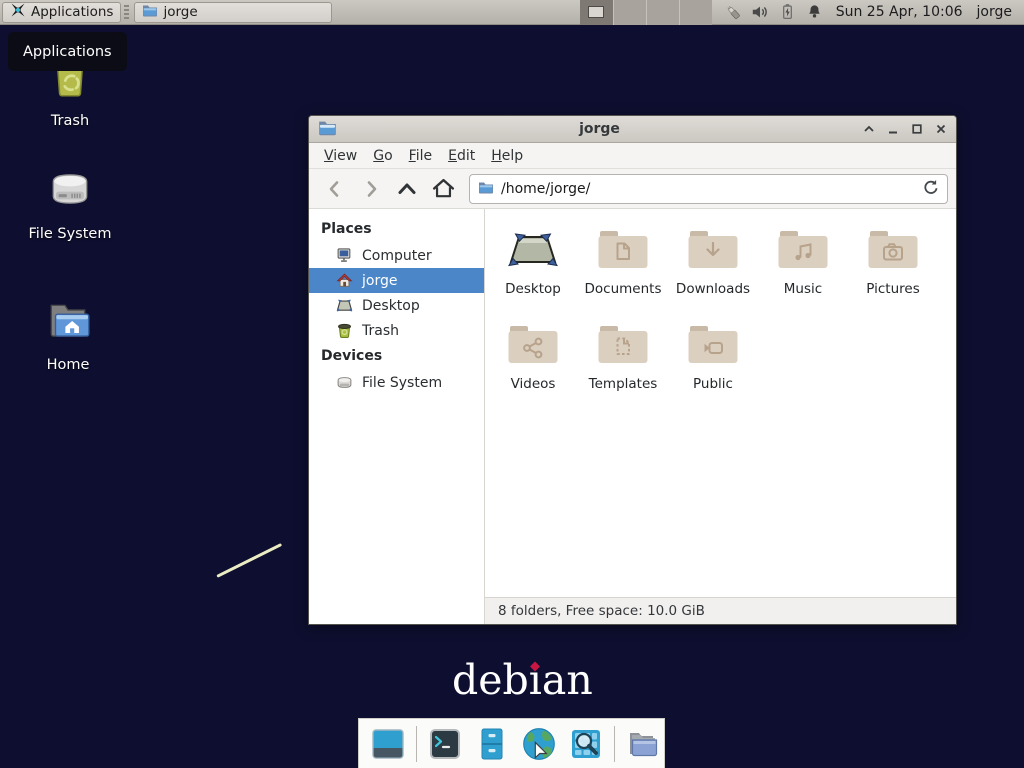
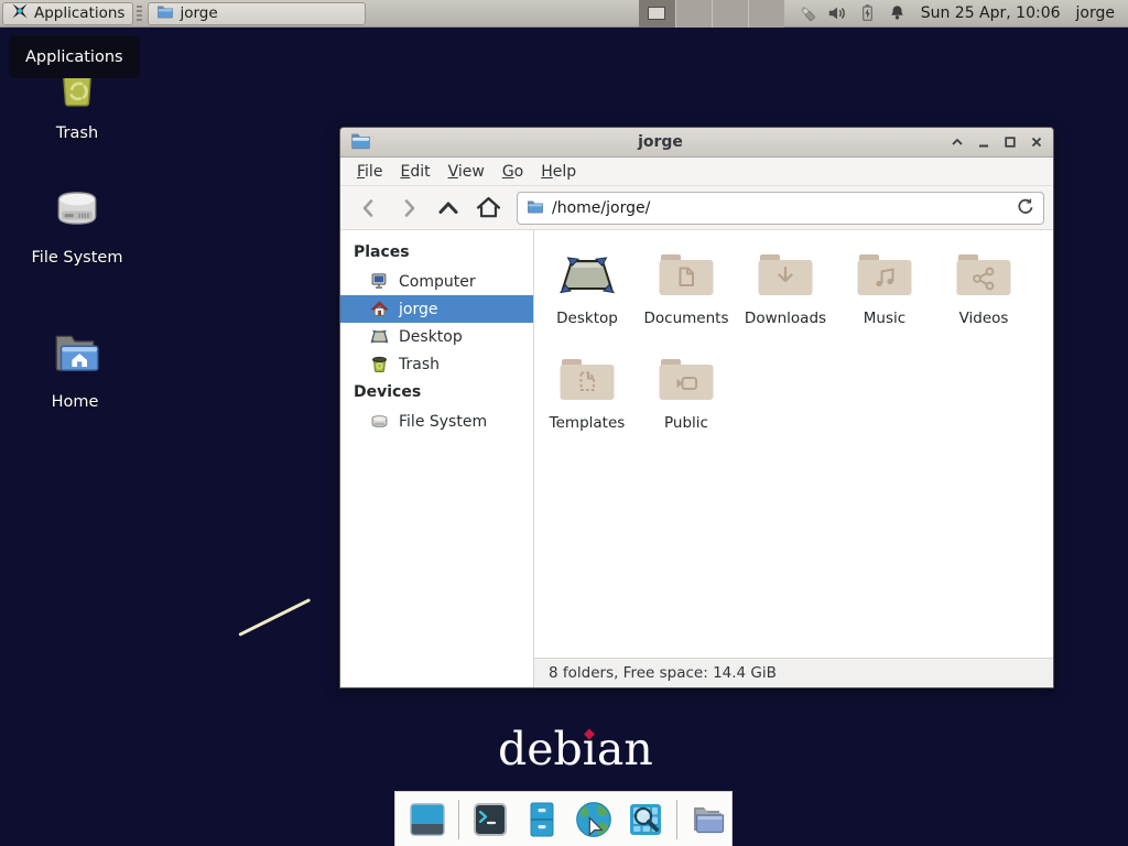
  Applications
  jorge
  Sun 25 Apr, 10:06
  jorge
  Applications
  Trash
  File System
  Home
  debıan
  jorge
- View
+ File
- Go
+ Edit
- File
+ View
- Edit
+ Go
  Help
  /home/jorge/
  Places
  Computer
  jorge
  Desktop
  Trash
  Devices
  File System
  Desktop
  Documents
  Downloads
  Music
- Pictures
  Videos
  Templates
  Public
- 8 folders, Free space: 10.0 GiB
+ 8 folders, Free space: 14.4 GiB
